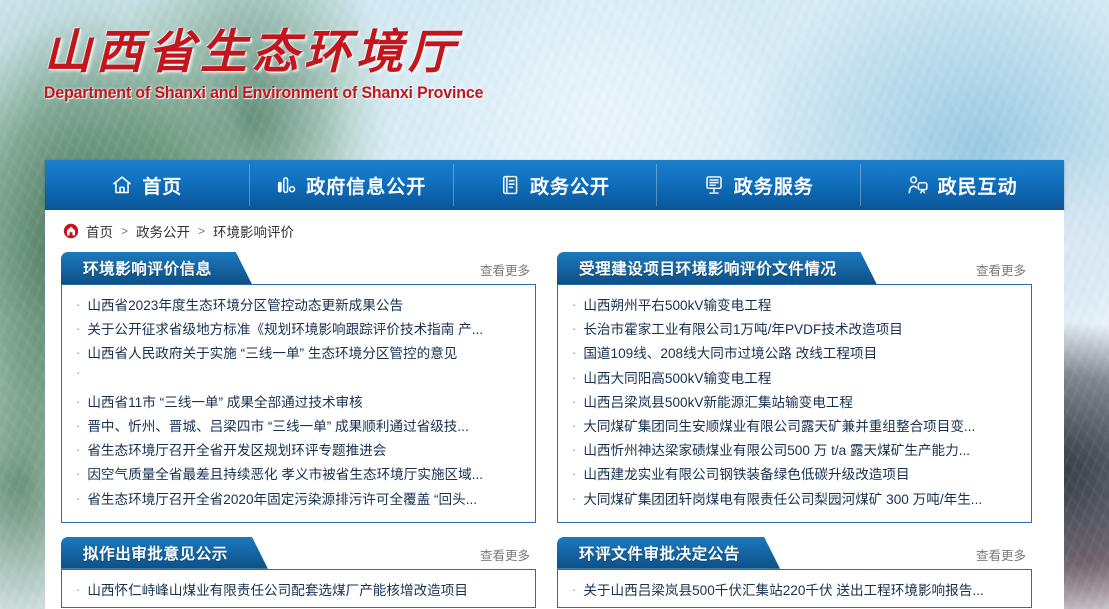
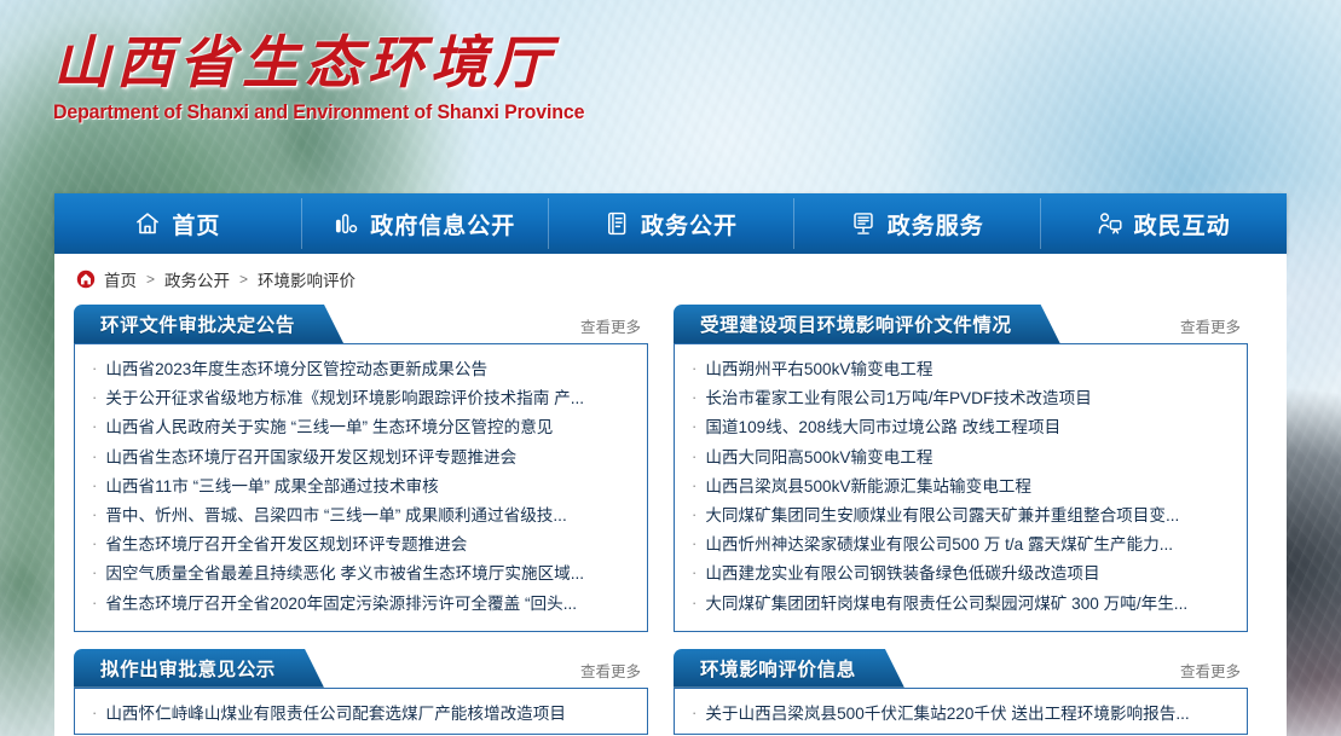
  山西省生态环境厅
  Department of Shanxi and Environment of Shanxi Province
  首页
  政府信息公开
  政务公开
  政务服务
  政民互动
  首页
  >
  政务公开
  >
  环境影响评价
- 环境影响评价信息
+ 环评文件审批决定公告
  查看更多
  ·
  山西省2023年度生态环境分区管控动态更新成果公告
  ·
  关于公开征求省级地方标准《规划环境影响跟踪评价技术指南 产...
  ·
  山西省人民政府关于实施 “三线一单” 生态环境分区管控的意见
  ·
+ 山西省生态环境厅召开国家级开发区规划环评专题推进会
  ·
  山西省11市 “三线一单” 成果全部通过技术审核
  ·
  晋中、忻州、晋城、吕梁四市 “三线一单” 成果顺利通过省级技...
  ·
  省生态环境厅召开全省开发区规划环评专题推进会
  ·
  因空气质量全省最差且持续恶化 孝义市被省生态环境厅实施区域...
  ·
  省生态环境厅召开全省2020年固定污染源排污许可全覆盖 “回头...
  受理建设项目环境影响评价文件情况
  查看更多
  ·
  山西朔州平右500kV输变电工程
  ·
  长治市霍家工业有限公司1万吨/年PVDF技术改造项目
  ·
  国道109线、208线大同市过境公路 改线工程项目
  ·
  山西大同阳高500kV输变电工程
  ·
  山西吕梁岚县500kV新能源汇集站输变电工程
  ·
  大同煤矿集团同生安顺煤业有限公司露天矿兼并重组整合项目变...
  ·
  山西忻州神达梁家碛煤业有限公司500 万 t/a 露天煤矿生产能力...
  ·
  山西建龙实业有限公司钢铁装备绿色低碳升级改造项目
  ·
  大同煤矿集团团轩岗煤电有限责任公司梨园河煤矿 300 万吨/年生...
  拟作出审批意见公示
  查看更多
  ·
  山西怀仁峙峰山煤业有限责任公司配套选煤厂产能核增改造项目
- 环评文件审批决定公告
+ 环境影响评价信息
  查看更多
  ·
  关于山西吕梁岚县500千伏汇集站220千伏 送出工程环境影响报告...
